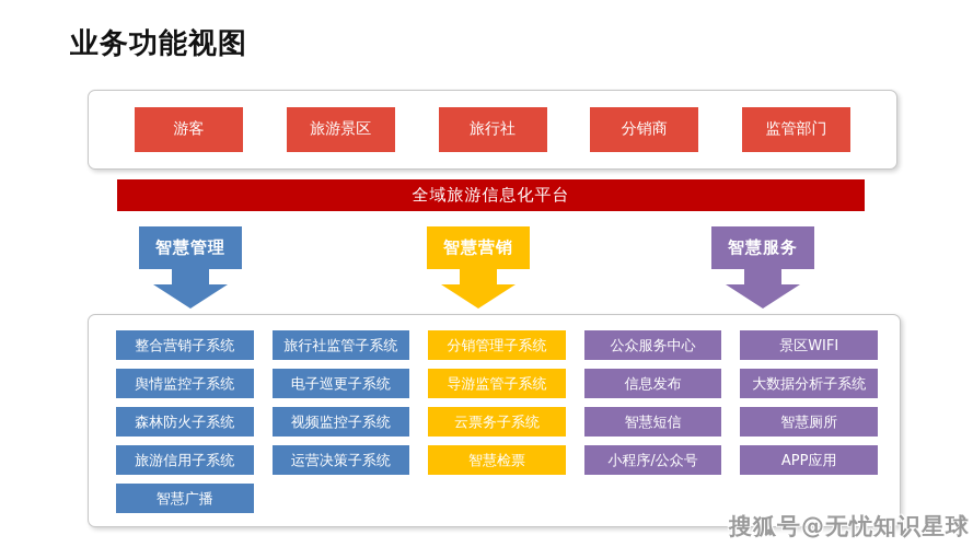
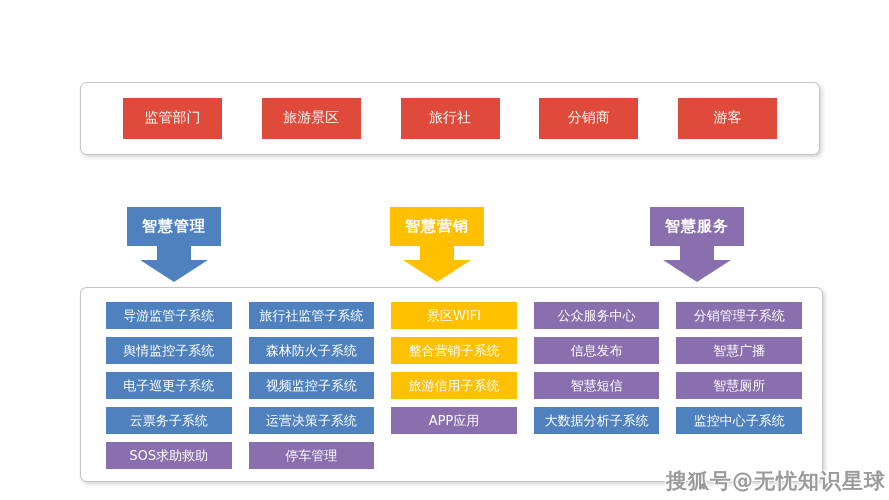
- 业务功能视图
- 游客
+ 监管部门
  旅游景区
  旅行社
  分销商
- 监管部门
+ 游客
- 全域旅游信息化平台
  智慧管理
  智慧营销
  智慧服务
- 整合营销子系统
+ 导游监管子系统
  旅行社监管子系统
- 分销管理子系统
+ 景区WIFI
  公众服务中心
- 景区WIFI
+ 分销管理子系统
  舆情监控子系统
- 电子巡更子系统
+ 森林防火子系统
- 导游监管子系统
+ 整合营销子系统
  信息发布
- 大数据分析子系统
+ 智慧广播
- 森林防火子系统
+ 电子巡更子系统
  视频监控子系统
- 云票务子系统
+ 旅游信用子系统
  智慧短信
  智慧厕所
- 旅游信用子系统
+ 云票务子系统
  运营决策子系统
- 智慧检票
- 小程序/公众号
  APP应用
- 智慧广播
+ 大数据分析子系统
+ 监控中心子系统
+ SOS求助救助
+ 停车管理
  搜狐号@无忧知识星球
